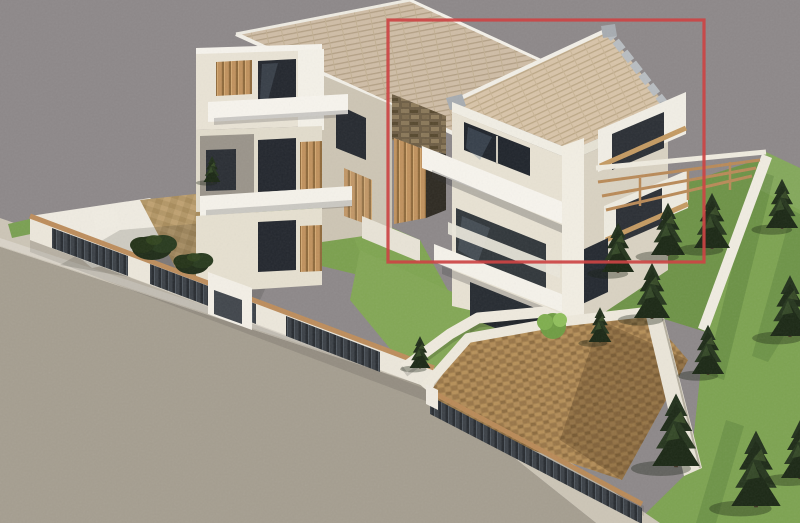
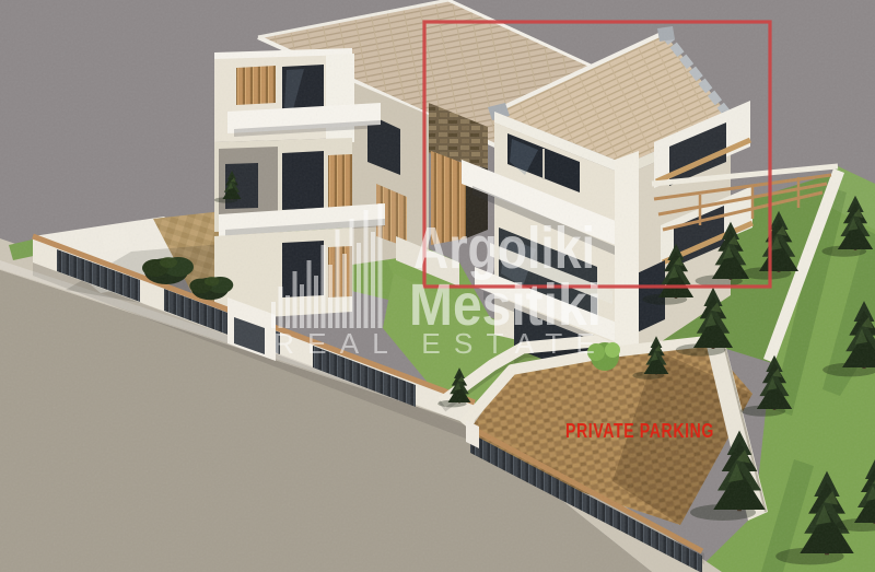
+ Argoliki
+ Mesitiki
+ REAL ESTATE
+ PRIVATE PARKING
